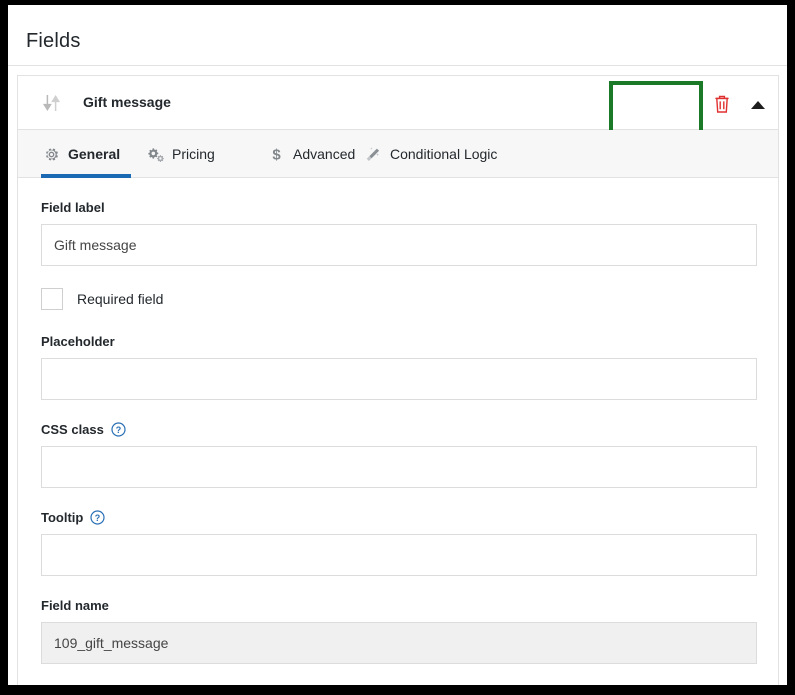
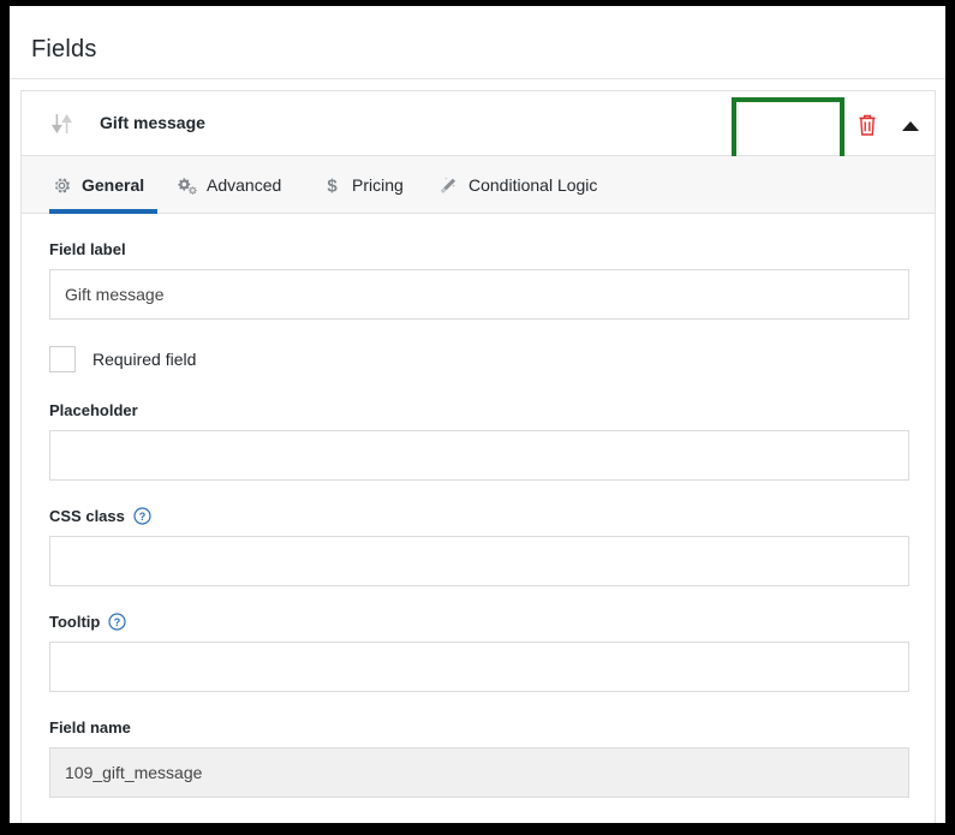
  Fields
  Gift message
  General
- Pricing
+ Advanced
  $
- Advanced
+ Pricing
  Conditional Logic
  Field label
  Gift message
  Required field
  Placeholder
  CSS class
  ?
  Tooltip
  ?
  Field name
  109_gift_message
